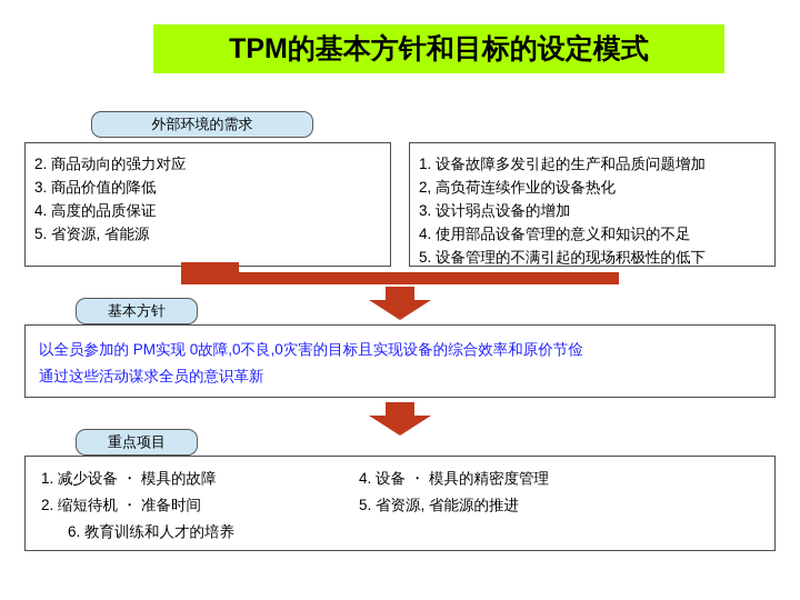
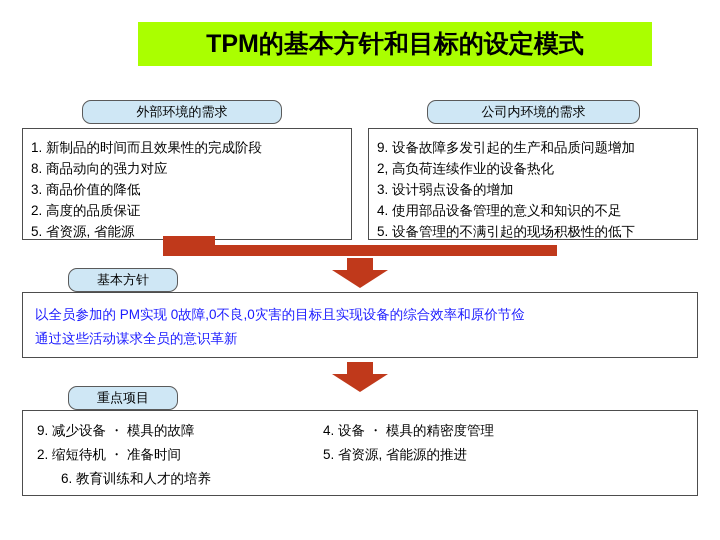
  TPM的基本方针和目标的设定模式
  外部环境的需求
+ 1. 新制品的时间而且效果性的完成阶段
- 2. 商品动向的强力对应
+ 8. 商品动向的强力对应
  3. 商品价值的降低
- 4. 高度的品质保证
+ 2. 高度的品质保证
  5. 省资源, 省能源
+ 公司内环境的需求
- 1. 设备故障多发引起的生产和品质问题增加
+ 9. 设备故障多发引起的生产和品质问题增加
  2, 高负荷连续作业的设备热化
  3. 设计弱点设备的增加
  4. 使用部品设备管理的意义和知识的不足
  5. 设备管理的不满引起的现场积极性的低下
  基本方针
  以全员参加的 PM实现 0故障,0不良,0灾害的目标且实现设备的综合效率和原价节俭
  通过这些活动谋求全员的意识革新
  重点项目
- 1. 减少设备 ・ 模具的故障
+ 9. 减少设备 ・ 模具的故障
  4. 设备 ・ 模具的精密度管理
  2. 缩短待机 ・ 准备时间
  5. 省资源, 省能源的推进
  6. 教育训练和人才的培养
